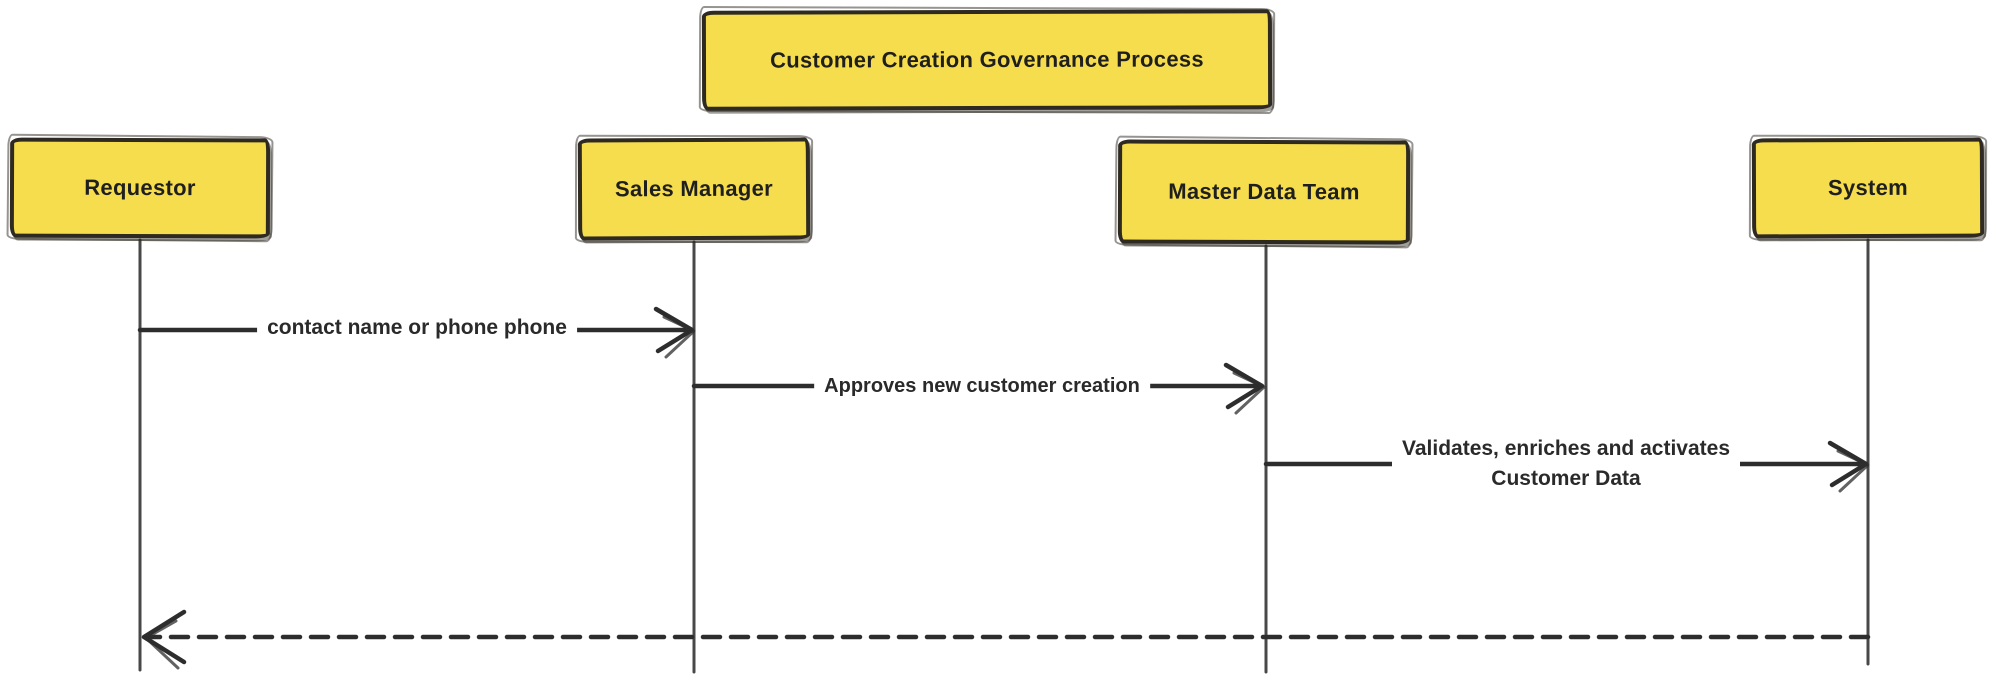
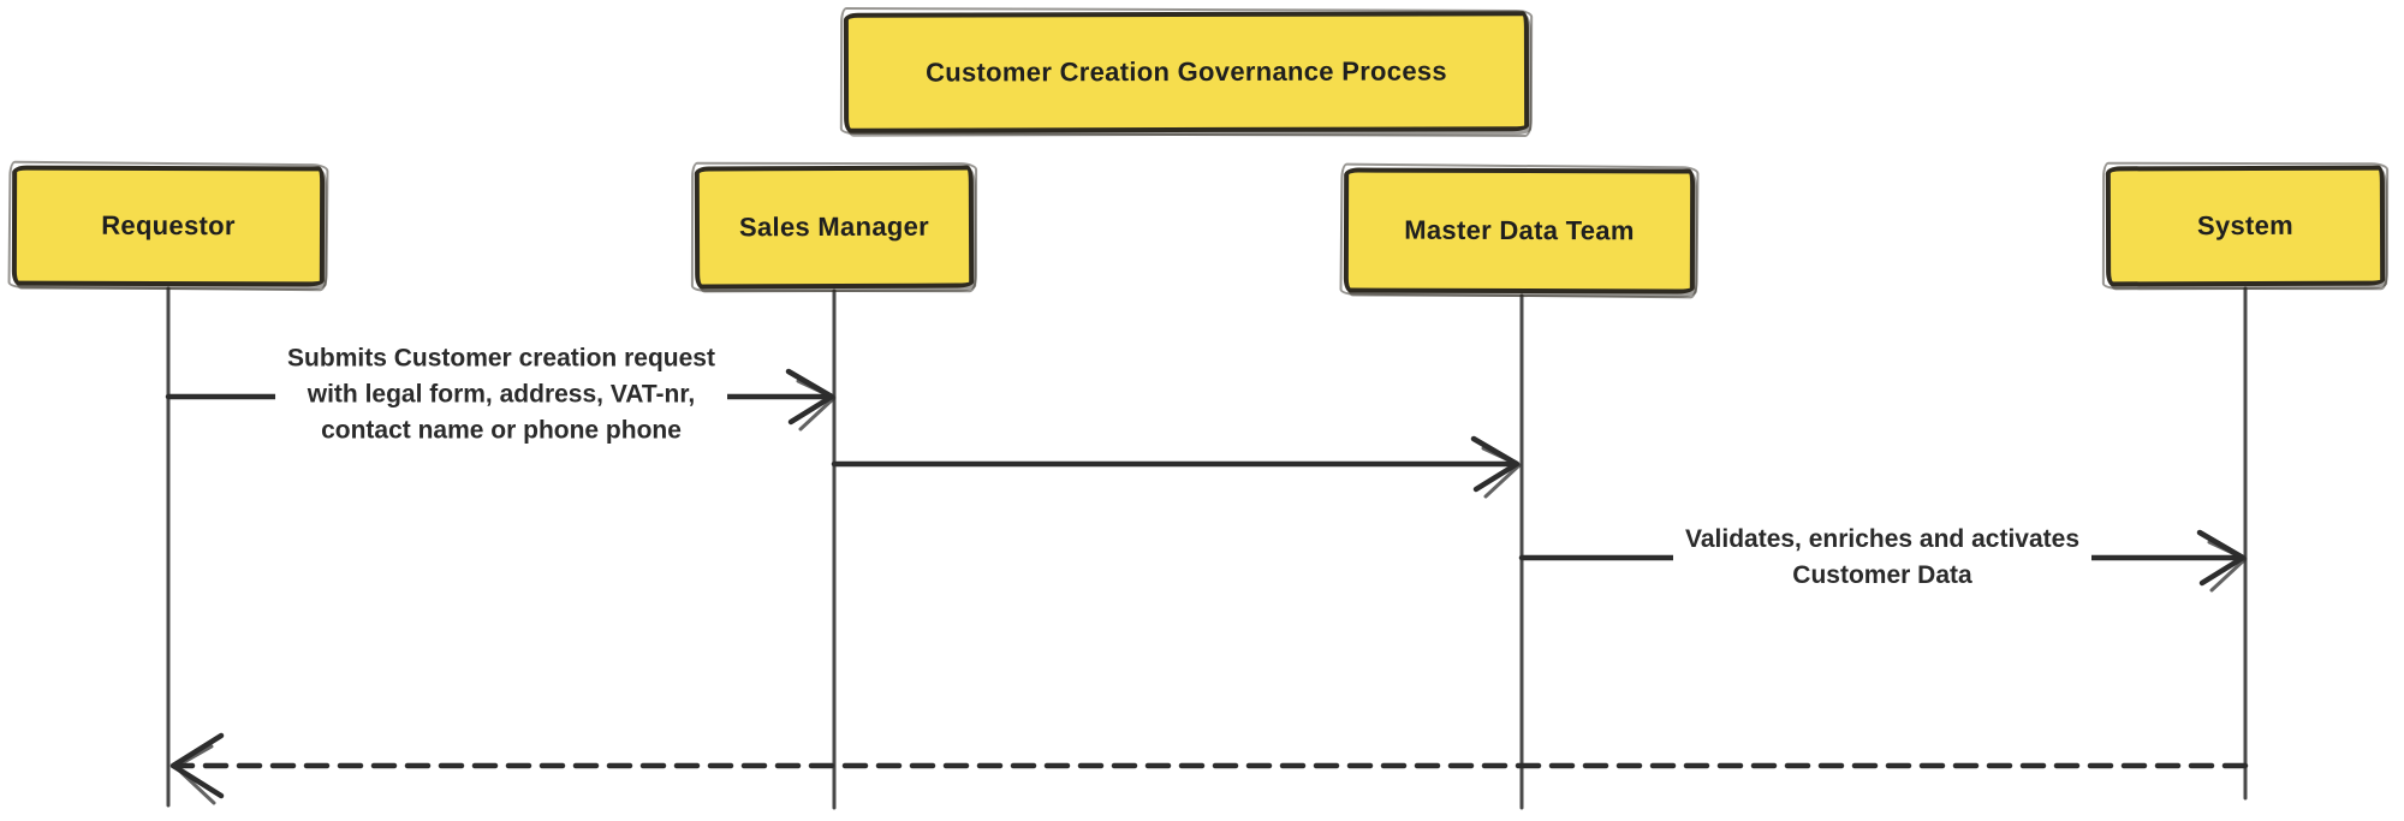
  Customer Creation Governance Process
  Requestor
  Sales Manager
  Master Data Team
  System
+ Submits Customer creation request
+ with legal form, address, VAT-nr,
  contact name or phone phone
- Approves new customer creation
  Validates, enriches and activates
  Customer Data
